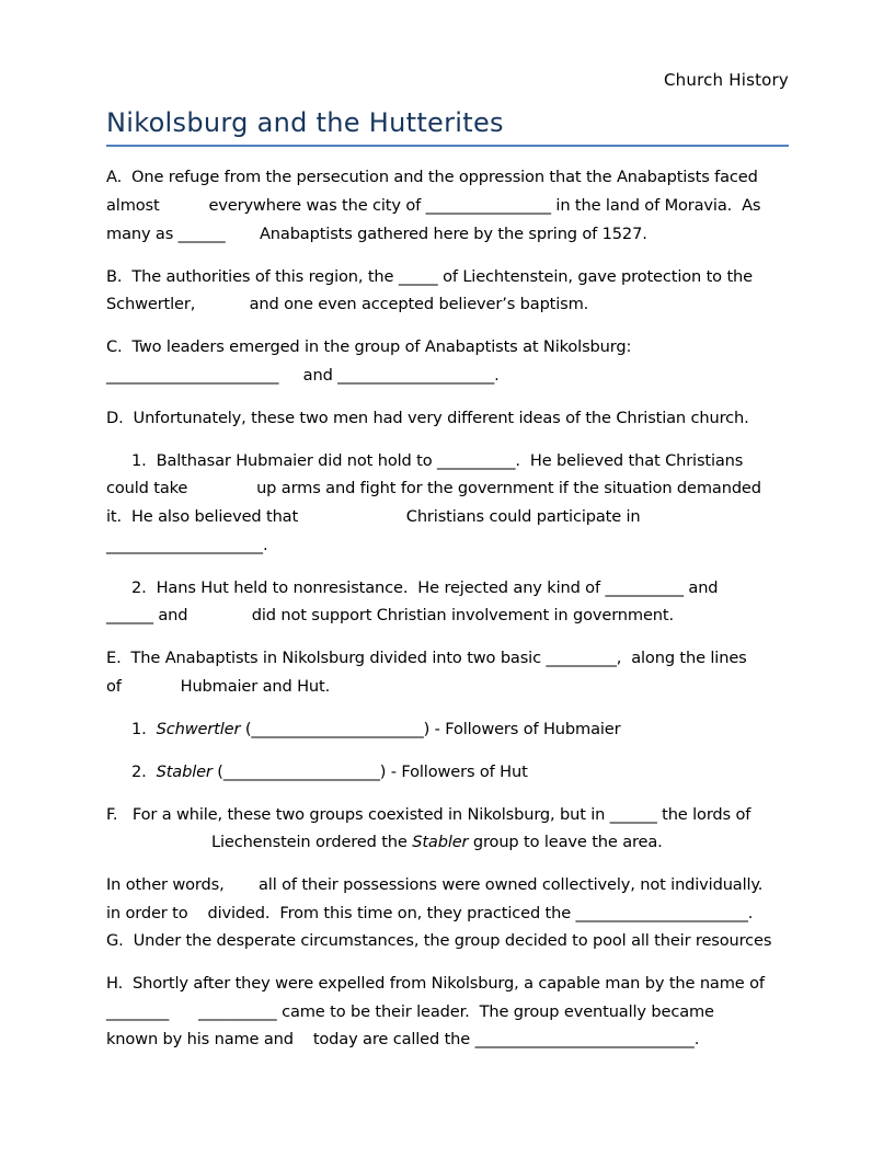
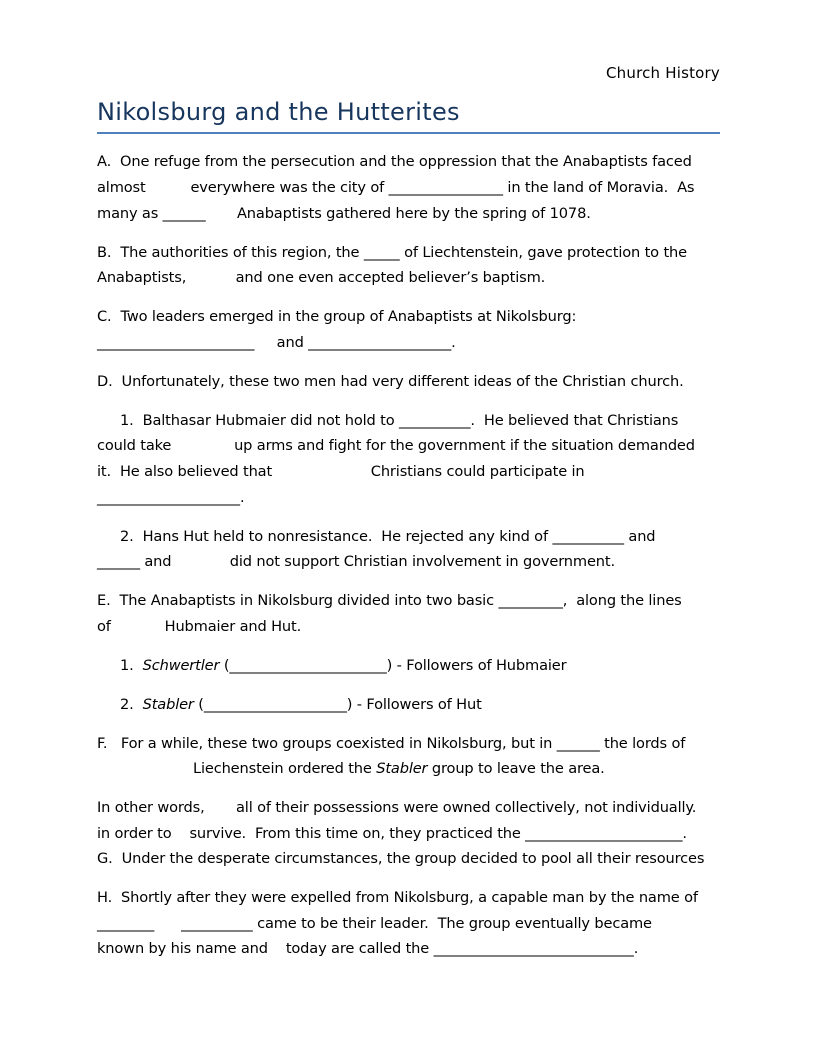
  Church History
  Nikolsburg and the Hutterites
  A. One refuge from the persecution and the oppression that the Anabaptists faced
  almost everywhere was the city of ________________ in the land of Moravia. As
- many as ______ Anabaptists gathered here by the spring of 1527.
+ many as ______ Anabaptists gathered here by the spring of 1078.
  B. The authorities of this region, the _____ of Liechtenstein, gave protection to the
- Schwertler, and one even accepted believer’s baptism.
+ Anabaptists, and one even accepted believer’s baptism.
  C. Two leaders emerged in the group of Anabaptists at Nikolsburg:
  ______________________ and ____________________.
  D. Unfortunately, these two men had very different ideas of the Christian church.
  1. Balthasar Hubmaier did not hold to __________. He believed that Christians
  could take up arms and fight for the government if the situation demanded
  it. He also believed that Christians could participate in
  ____________________.
  2. Hans Hut held to nonresistance. He rejected any kind of __________ and
  ______ and did not support Christian involvement in government.
  E. The Anabaptists in Nikolsburg divided into two basic _________, along the lines
  of Hubmaier and Hut.
  1. Schwertler (______________________) - Followers of Hubmaier
  2. Stabler (____________________) - Followers of Hut
  F. For a while, these two groups coexisted in Nikolsburg, but in ______ the lords of
  Liechenstein ordered the Stabler group to leave the area.
  In other words, all of their possessions were owned collectively, not individually.
- in order to divided. From this time on, they practiced the ______________________.
+ in order to survive. From this time on, they practiced the ______________________.
  G. Under the desperate circumstances, the group decided to pool all their resources
  H. Shortly after they were expelled from Nikolsburg, a capable man by the name of
  ________ __________ came to be their leader. The group eventually became
  known by his name and today are called the ____________________________.
